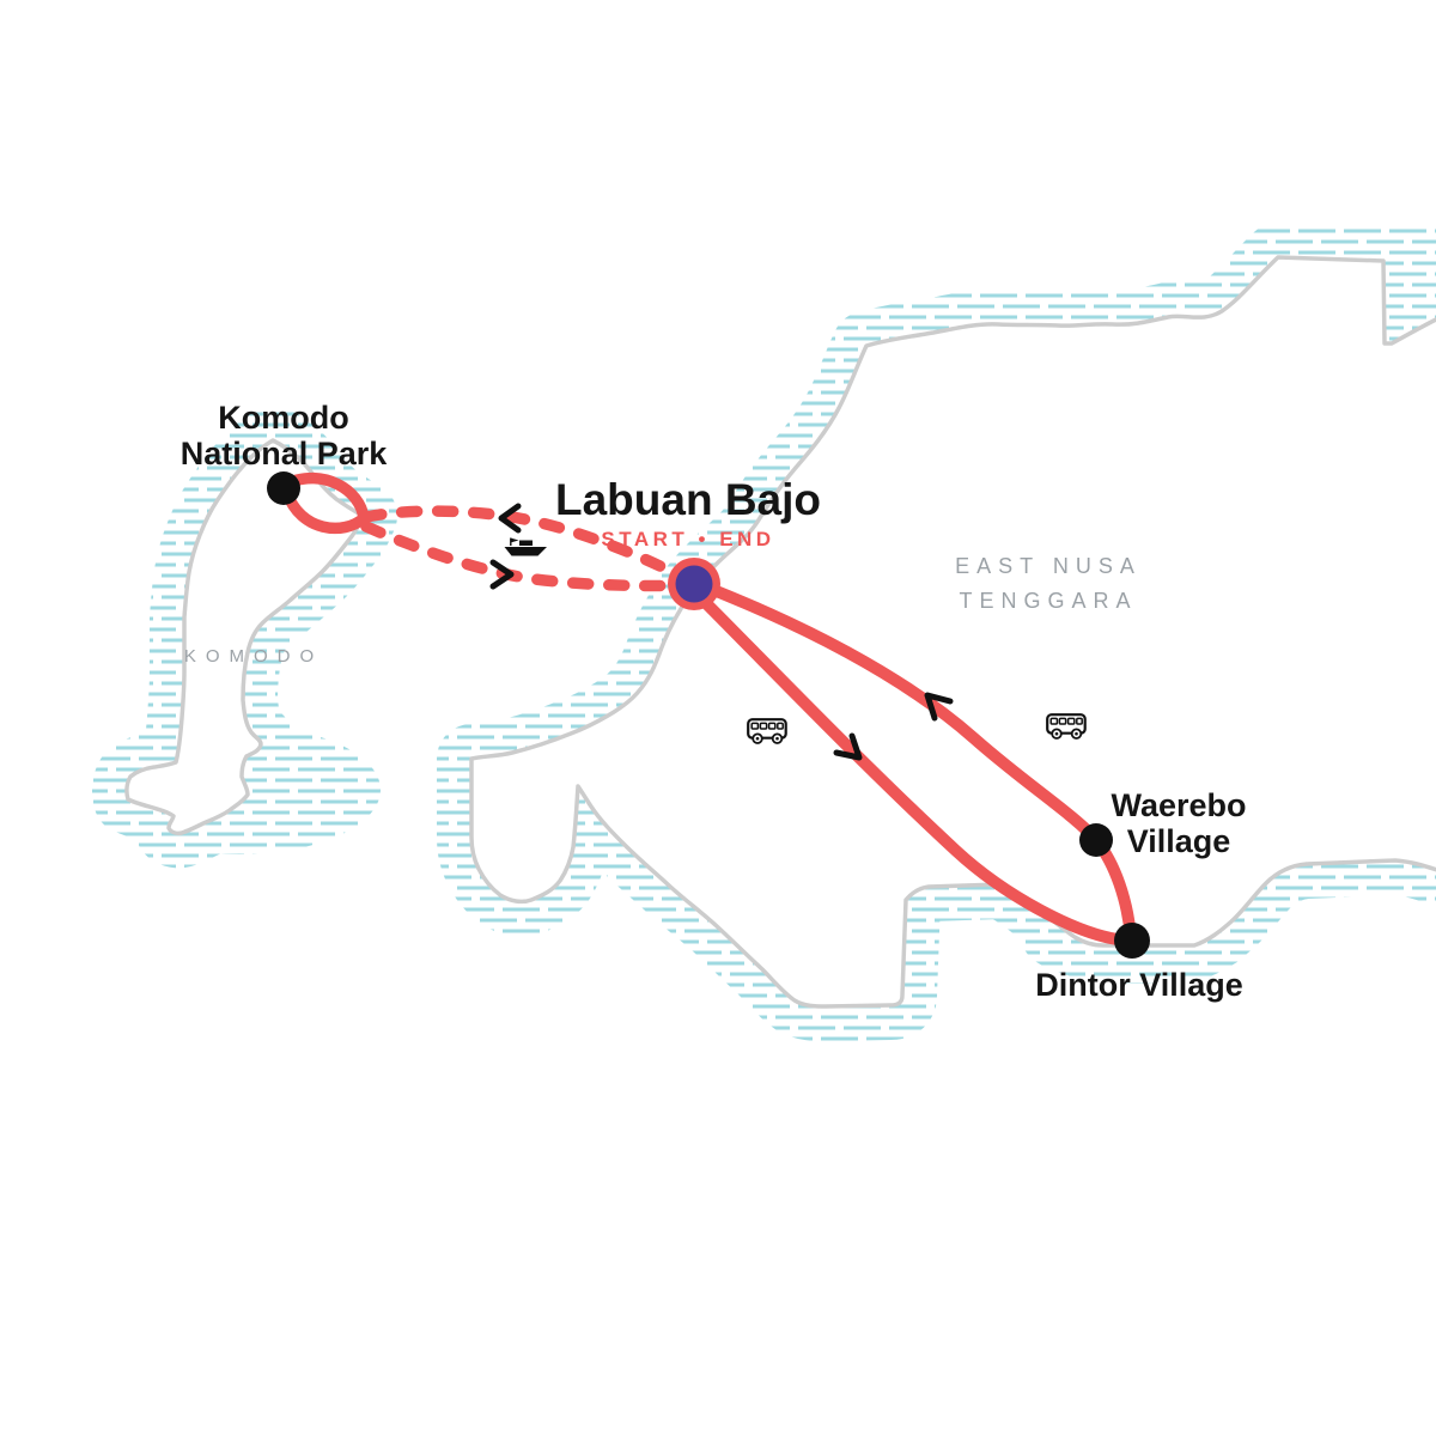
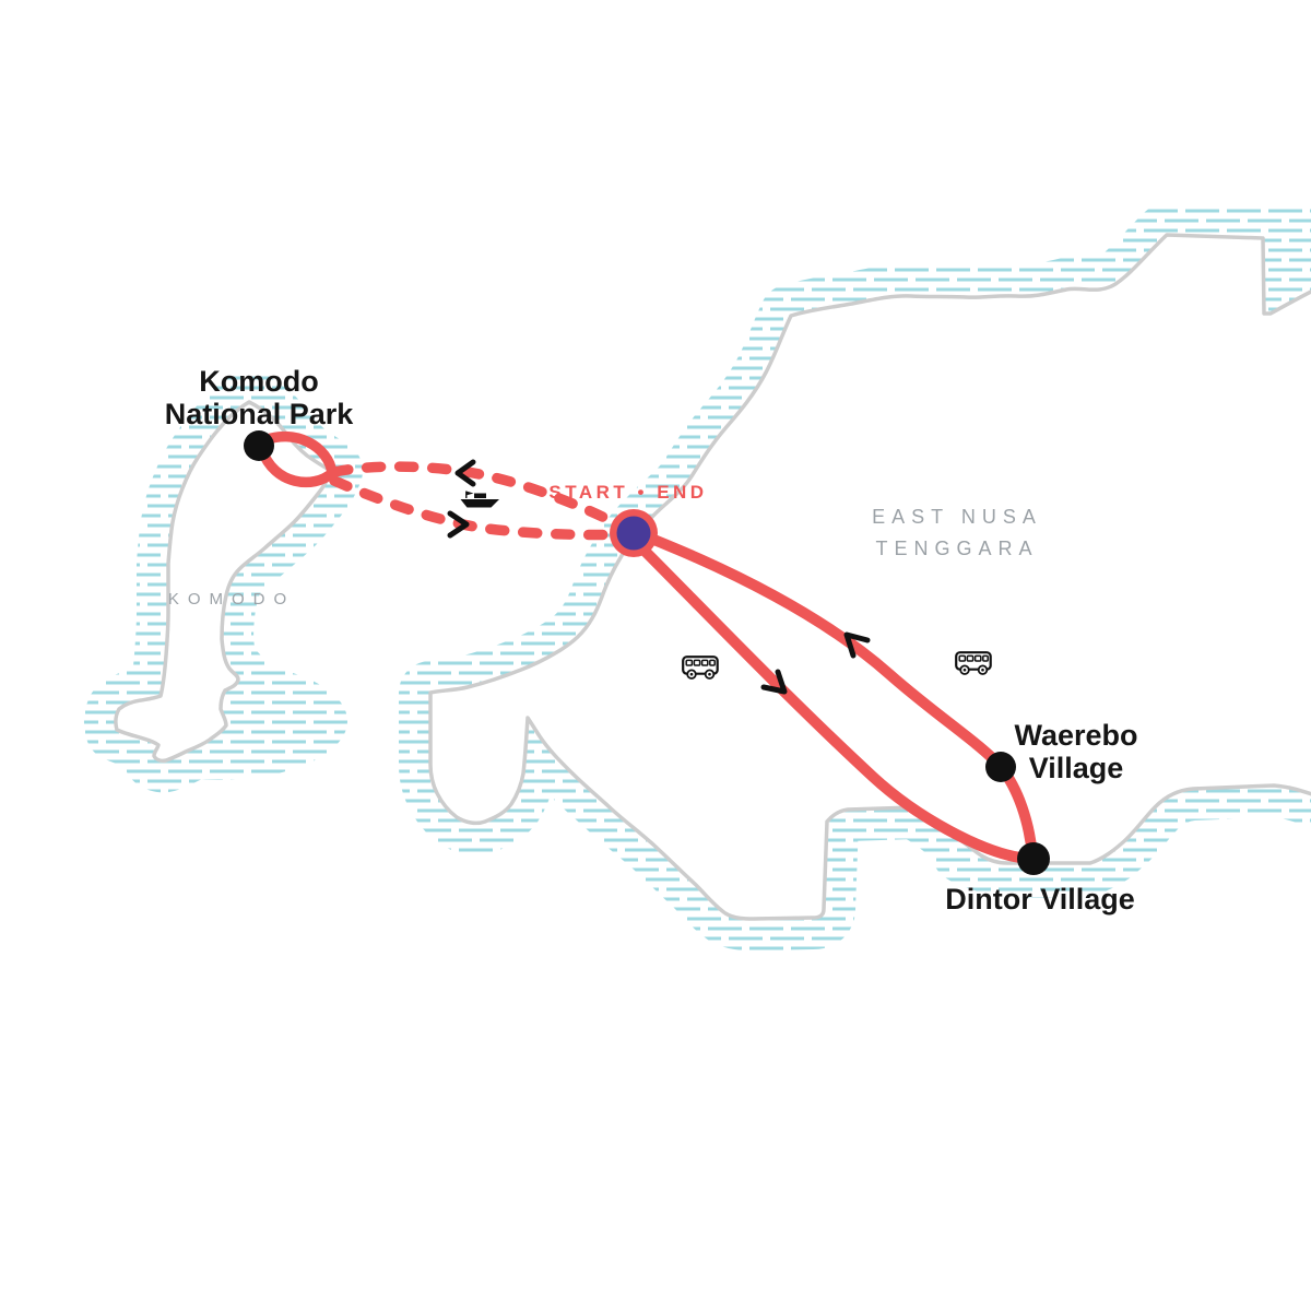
  EAST NUSA
  TENGGARA
  KOMODO
  Komodo
  National Park
- Labuan Bajo
  Waerebo
  Village
  Dintor Village
  START • END
